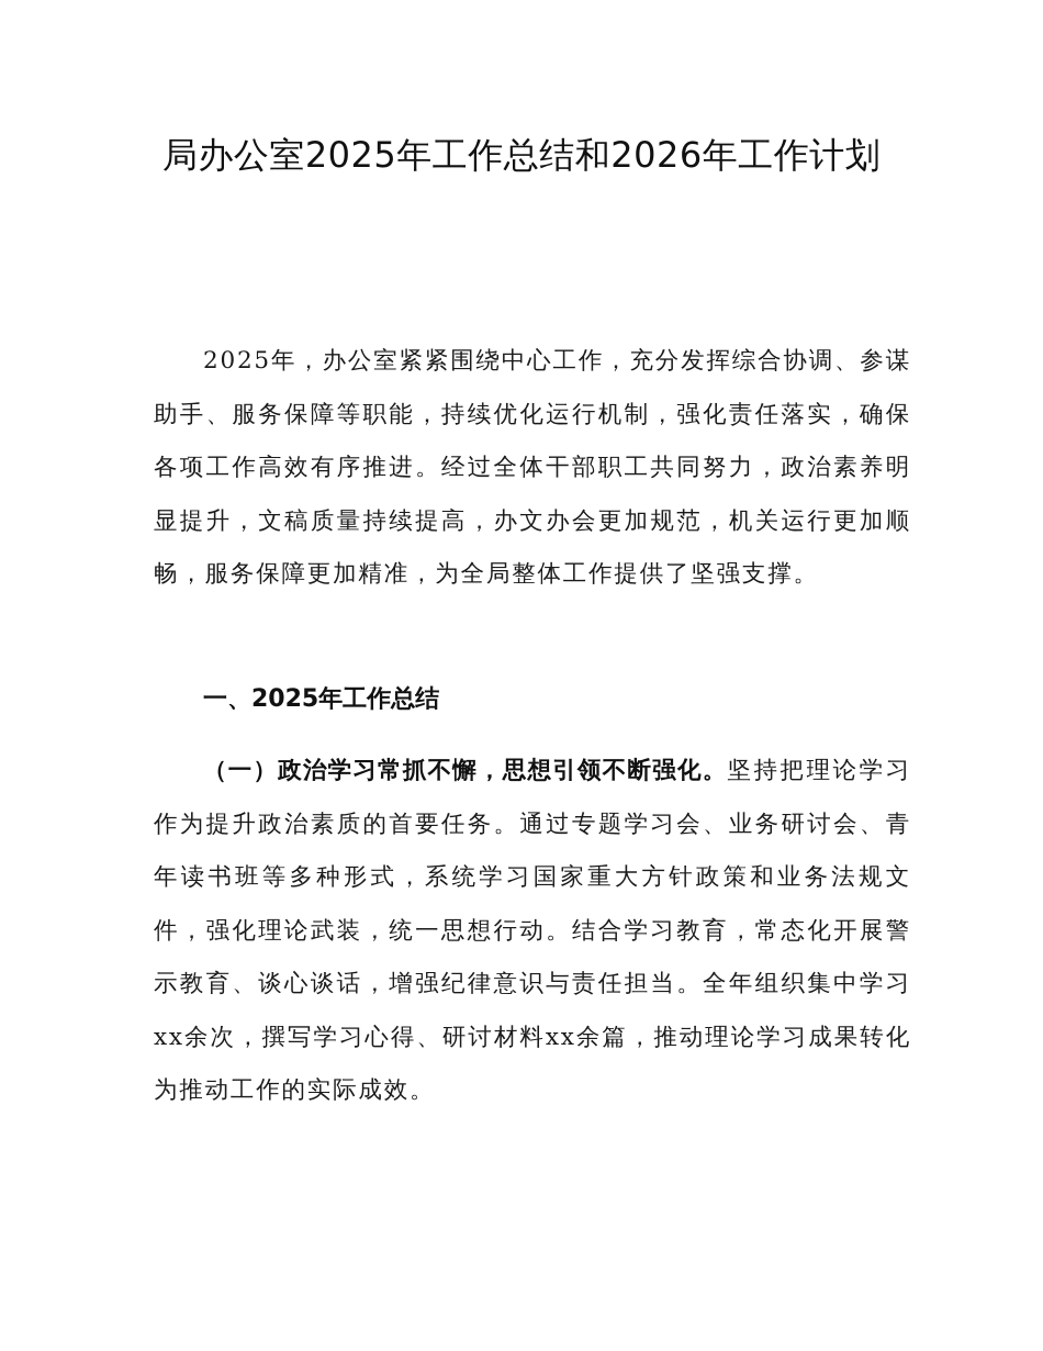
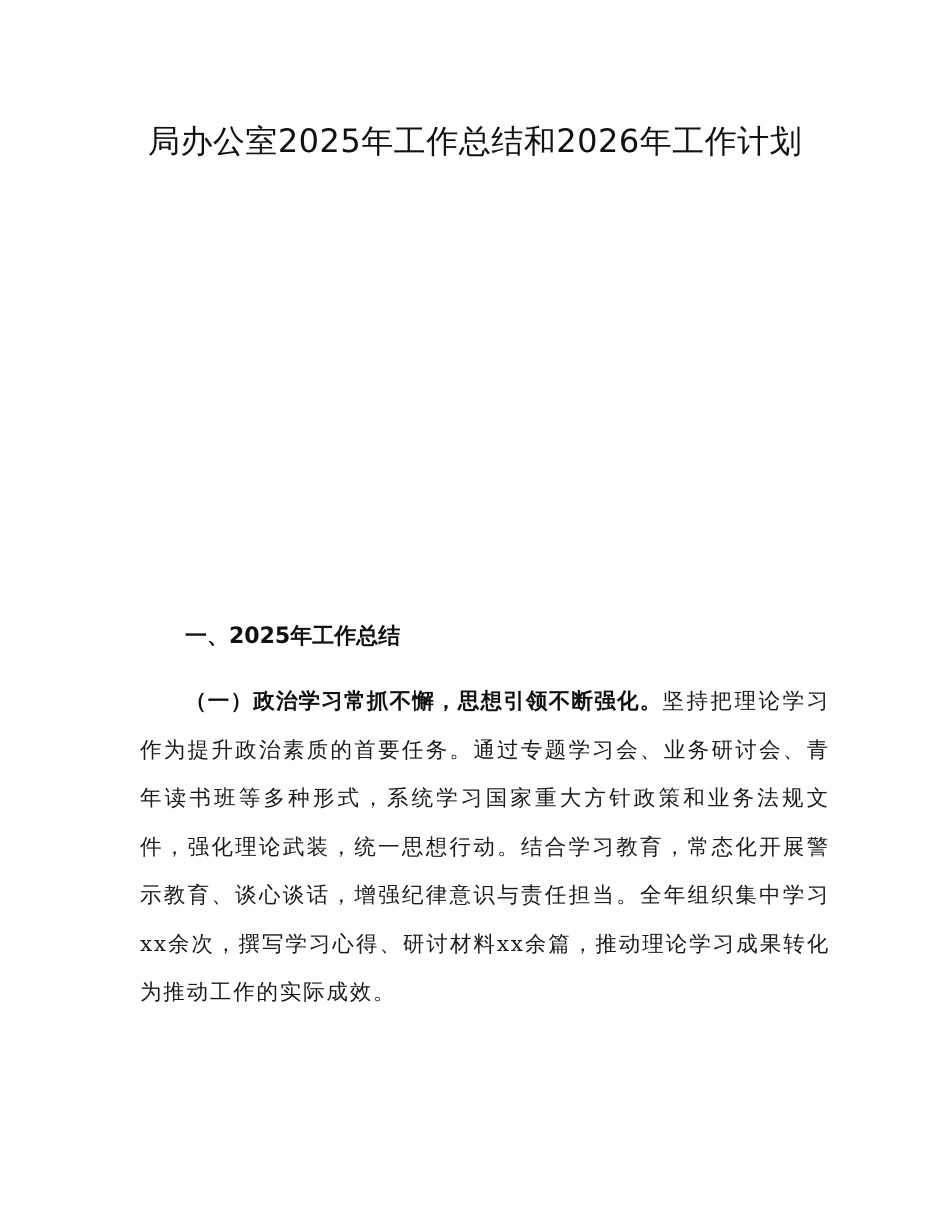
  局办公室2025年工作总结和2026年工作计划
- 2025年，办公室紧紧围绕中心工作，充分发挥综合协调、参谋助手、服务保障等职能，持续优化运行机制，强化责任落实，确保各项工作高效有序推进。经过全体干部职工共同努力，政治素养明显提升，文稿质量持续提高，办文办会更加规范，机关运行更加顺畅，服务保障更加精准，为全局整体工作提供了坚强支撑。
  一、2025年工作总结
  （一）政治学习常抓不懈，思想引领不断强化。坚持把理论学习作为提升政治素质的首要任务。通过专题学习会、业务研讨会、青年读书班等多种形式，系统学习国家重大方针政策和业务法规文件，强化理论武装，统一思想行动。结合学习教育，常态化开展警示教育、谈心谈话，增强纪律意识与责任担当。全年组织集中学习xx余次，撰写学习心得、研讨材料xx余篇，推动理论学习成果转化为推动工作的实际成效。
